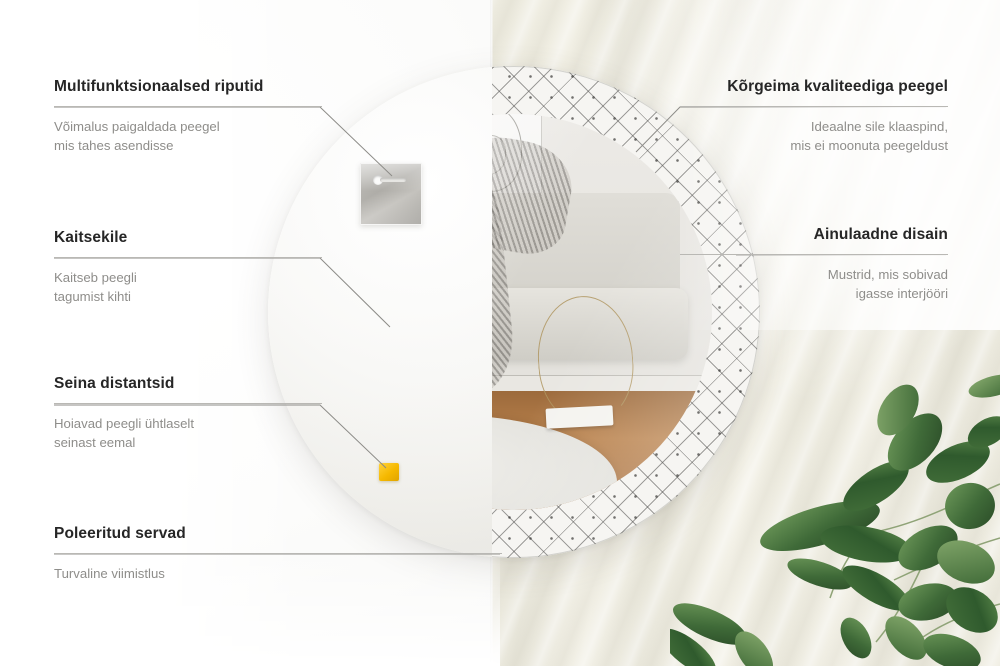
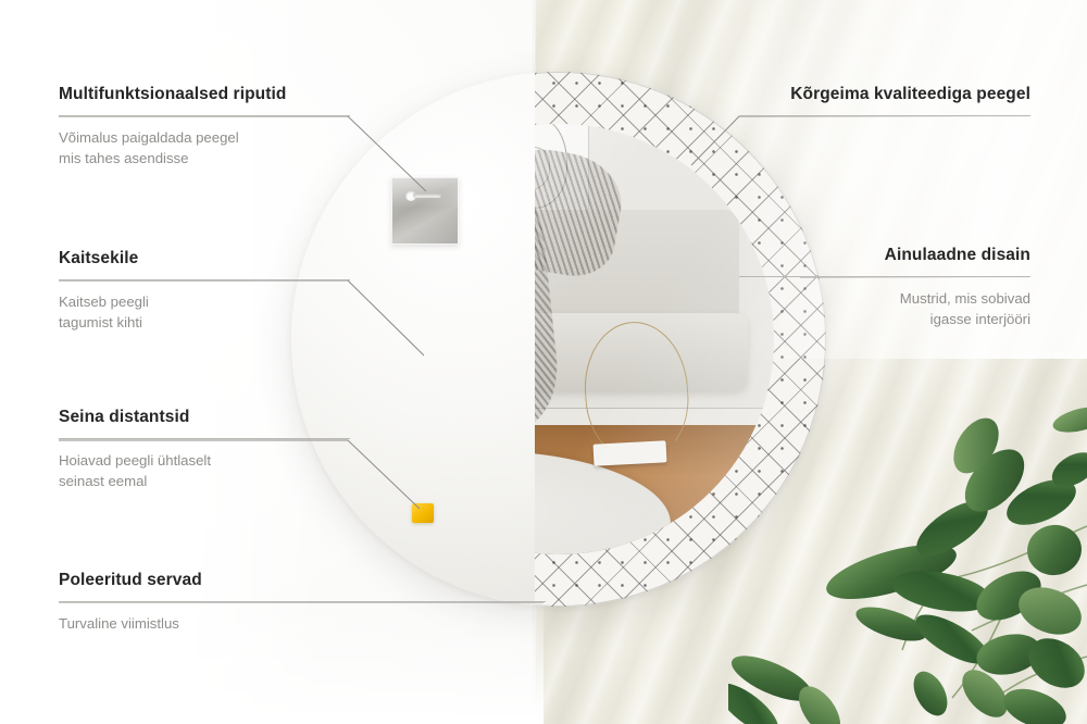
  Multifunktsionaalsed riputid
  Võimalus paigaldada peegel
  mis tahes asendisse
  Kaitsekile
  Kaitseb peegli
  tagumist kihti
  Seina distantsid
  Hoiavad peegli ühtlaselt
  seinast eemal
  Poleeritud servad
  Turvaline viimistlus
  Kõrgeima kvaliteediga peegel
- Ideaalne sile klaaspind,
- mis ei moonuta peegeldust
  Ainulaadne disain
  Mustrid, mis sobivad
  igasse interjööri
